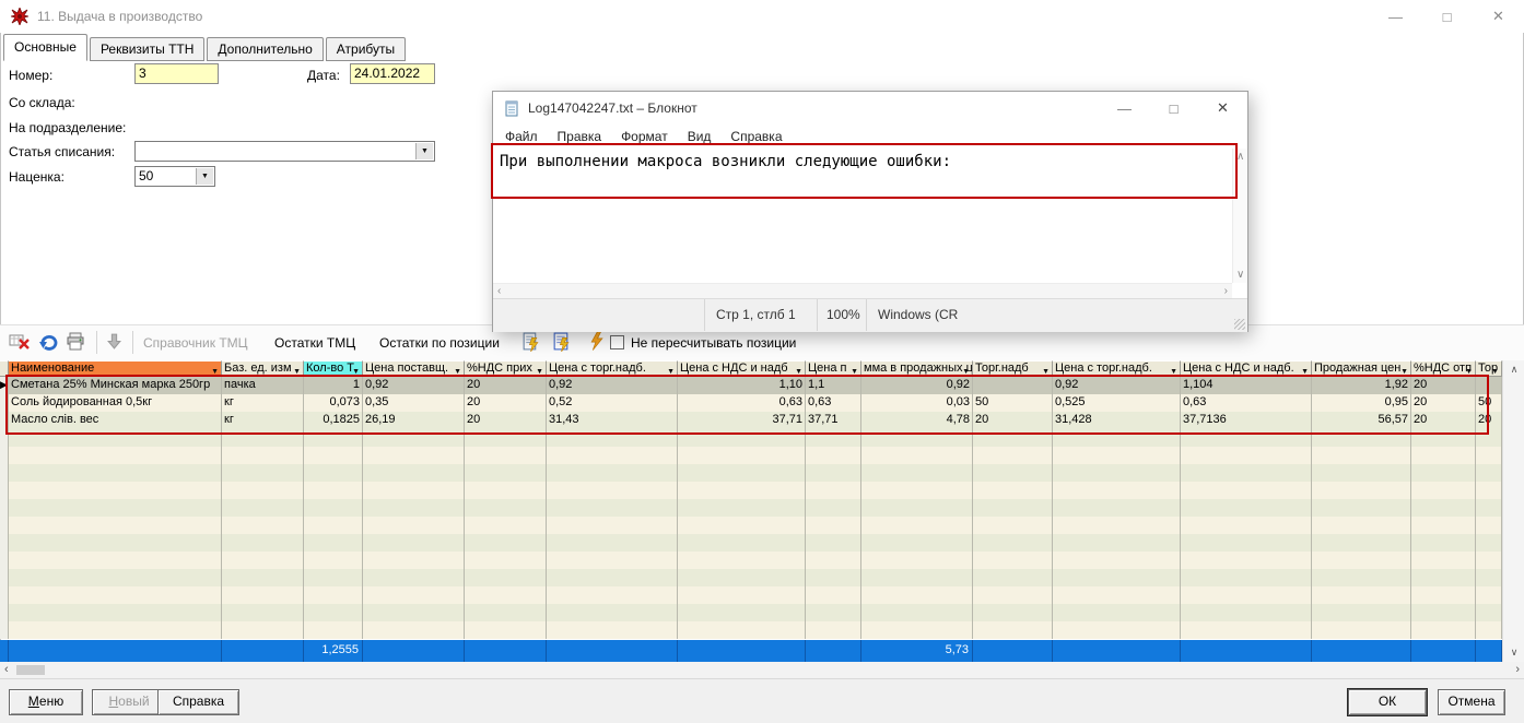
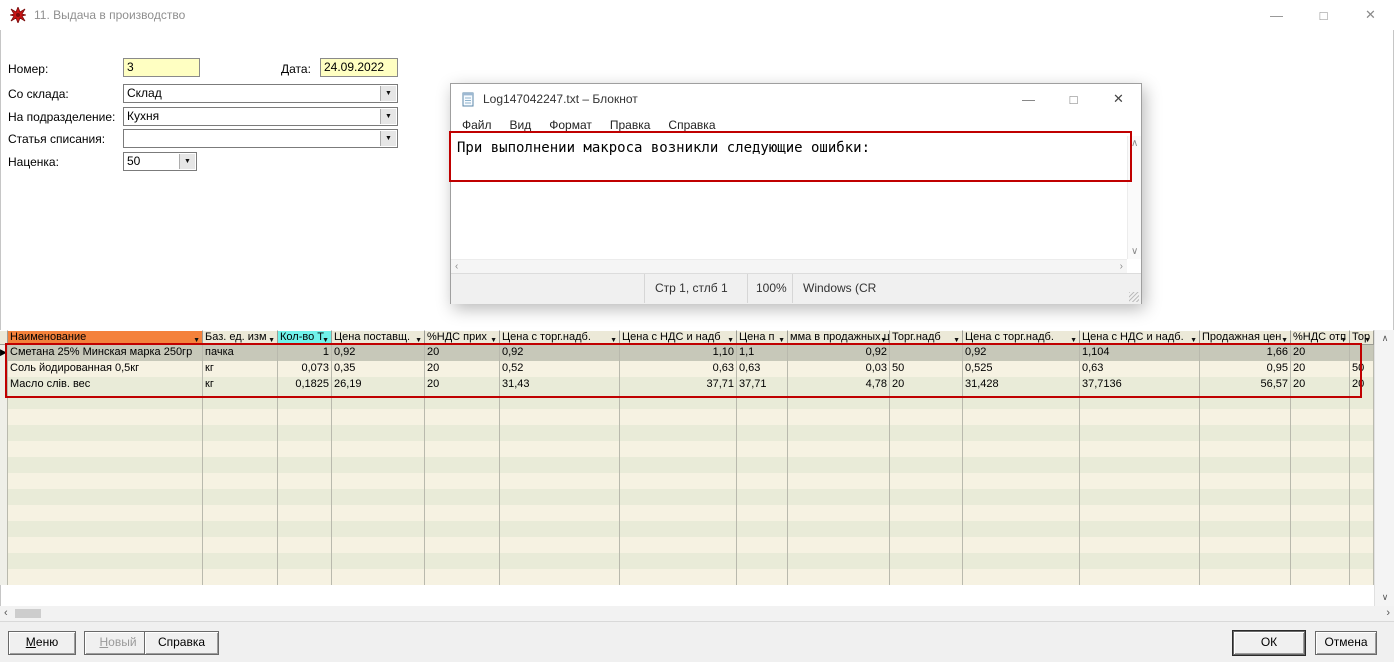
  11. Выдача в производство
  —
  □
  ✕
- Основные
- Реквизиты ТТН
- Дополнительно
- Атрибуты
  Номер:
  3
  Дата:
- 24.01.2022
+ 24.09.2022
  Со склада:
+ Склад
  На подразделение:
+ Кухня
  Статья списания:
  Наценка:
  50
- Не пересчитывать позиции
- Справочник ТМЦ
- Остатки ТМЦ
- Остатки по позиции
  Наименование
  Баз. ед. изм
  Кол-во Т
  Цена поставщ.
  %НДС прих
  Цена с торг.надб.
  Цена с НДС и надб
  Цена п
  мма в продажных ц
  Торг.надб
  Цена с торг.надб.
  Цена с НДС и надб.
  Продажная цен
  %НДС отп
  Тор
  ▶
  Сметана 25% Минская марка 250гр
  пачка
  1
  0,92
  20
  0,92
  1,10
  1,1
  0,92
  0,92
  1,104
- 1,92
+ 1,66
  20
  Соль йодированная 0,5кг
  кг
  0,073
  0,35
  20
  0,52
  0,63
  0,63
  0,03
  50
  0,525
  0,63
  0,95
  20
  50
  Масло слів. вес
  кг
  0,1825
  26,19
  20
  31,43
  37,71
  37,71
  4,78
  20
  31,428
  37,7136
  56,57
  20
  20
- 1,2555
- 5,73
  ∧
  ∨
  ‹
  ›
  Меню
  Новый
  Справка
  ОК
  Отмена
  Log147042247.txt – Блокнот
  —
  □
  ✕
  Файл
- Правка
+ Вид
  Формат
- Вид
+ Правка
  Справка
  При выполнении макроса возникли следующие ошибки:
  ∧
  ∨
  ‹
  ›
  Стр 1, стлб 1
  100%
  Windows (CR
